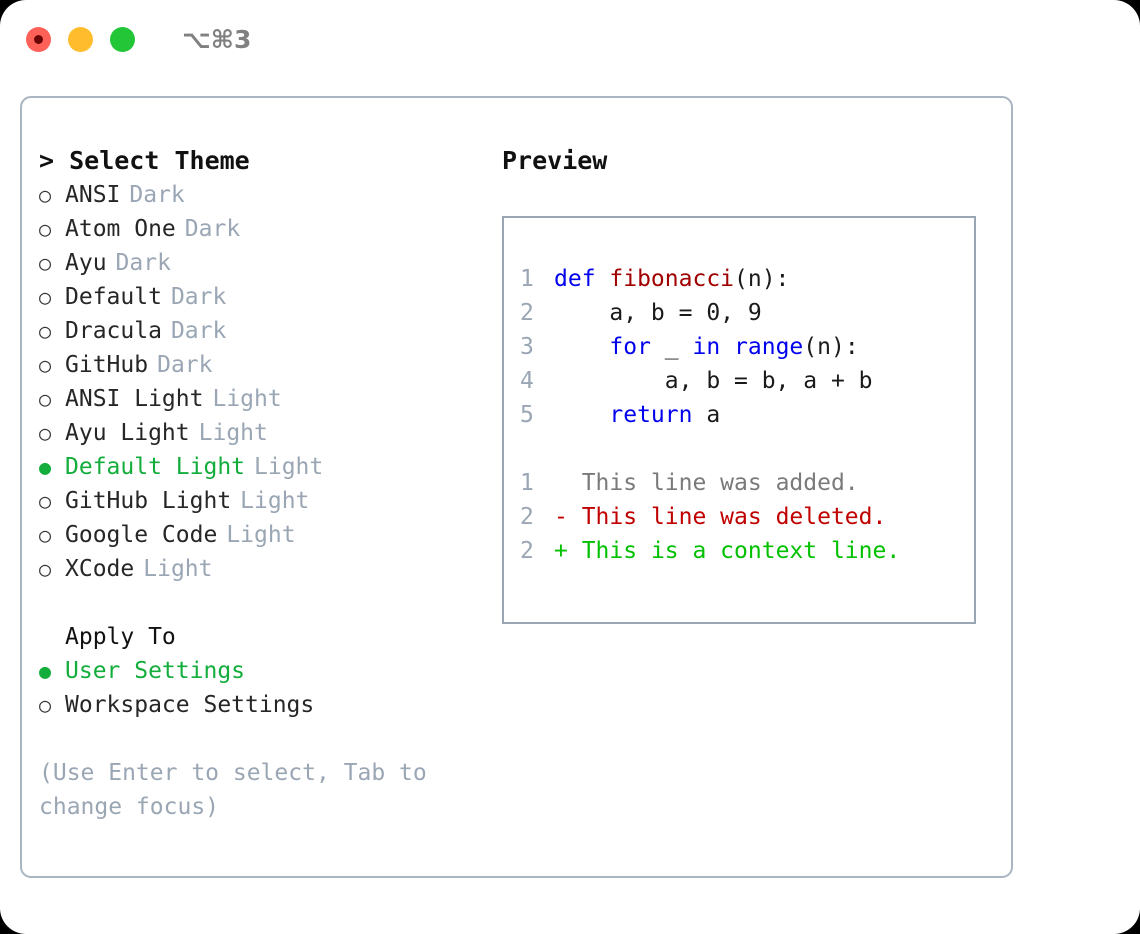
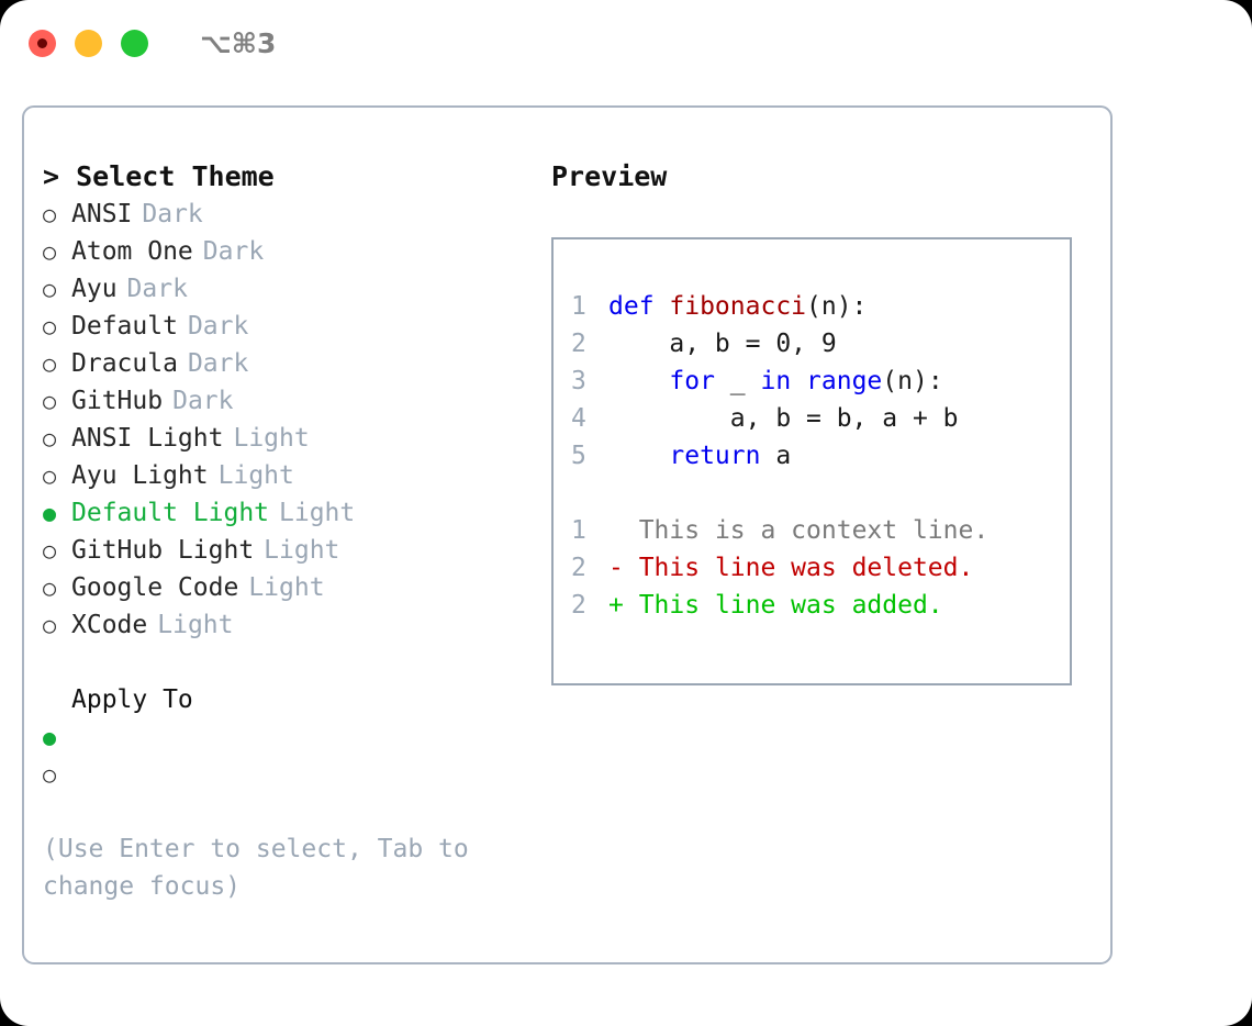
  ⌥⌘3
  > Select Theme
  ○
  ANSI
  Dark
  ○
  Atom One
  Dark
  ○
  Ayu
  Dark
  ○
  Default
  Dark
  ○
  Dracula
  Dark
  ○
  GitHub
  Dark
  ○
  ANSI Light
  Light
  ○
  Ayu Light
  Light
  ●
  Default Light
  Light
  ○
  GitHub Light
  Light
  ○
  Google Code
  Light
  ○
  XCode
  Light
  Apply To
  ●
- User Settings
  ○
- Workspace Settings
  (Use Enter to select, Tab to change focus)
  Preview
  1
  def
  fibonacci
  (n):
  2
  a, b = 0, 9
  3
  for
  _
  in
  range
  (n):
  4
  a, b = b, a + b
  5
  return
  a
  1
- This line was added.
+ This is a context line.
  2
  -
  This line was deleted.
  2
  +
- This is a context line.
+ This line was added.
